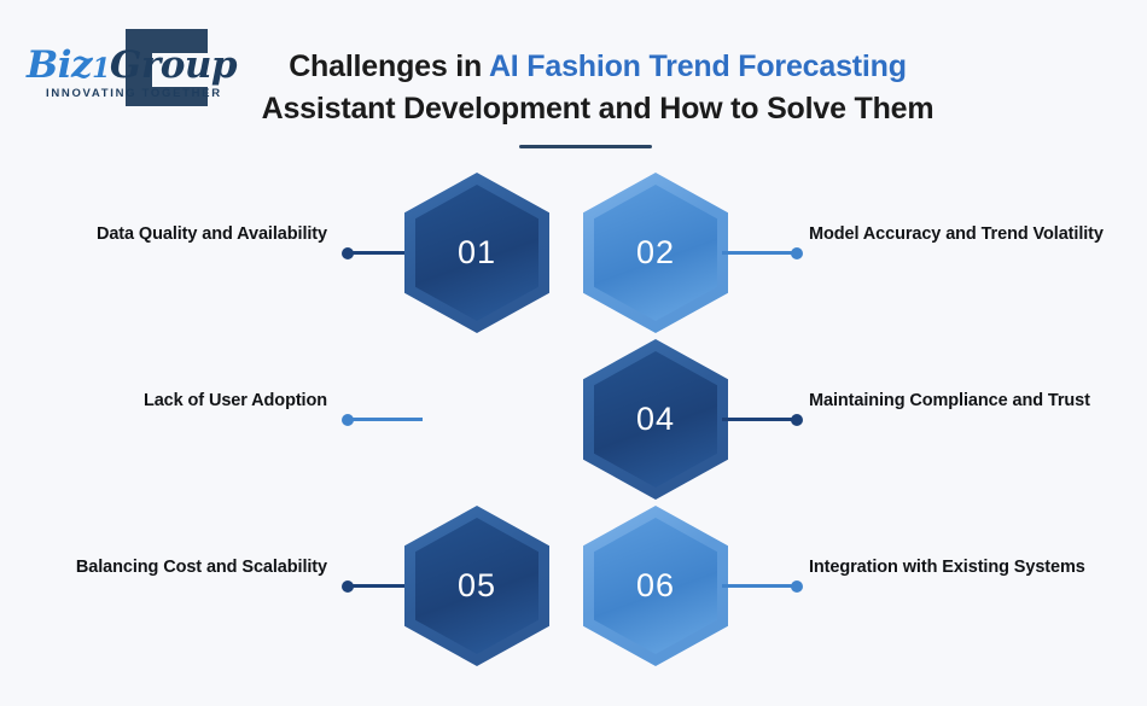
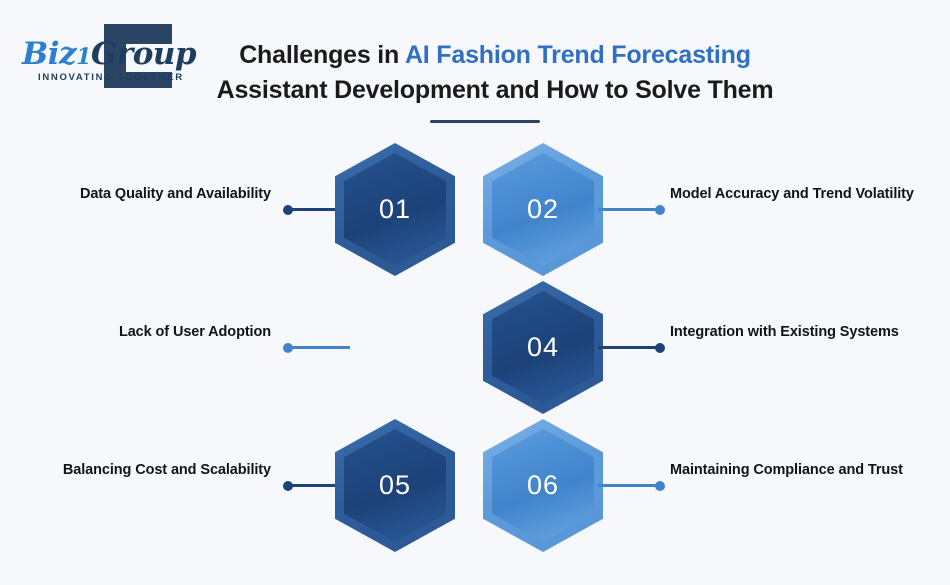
  Biz1Group
  INNOVATING TOGETHER
  Challenges in AI Fashion Trend Forecasting Assistant Development and How to Solve Them
  Data Quality and Availability
  01
  02
  Model Accuracy and Trend Volatility
  Lack of User Adoption
  04
- Maintaining Compliance and Trust
+ Integration with Existing Systems
  Balancing Cost and Scalability
  05
  06
- Integration with Existing Systems
+ Maintaining Compliance and Trust
